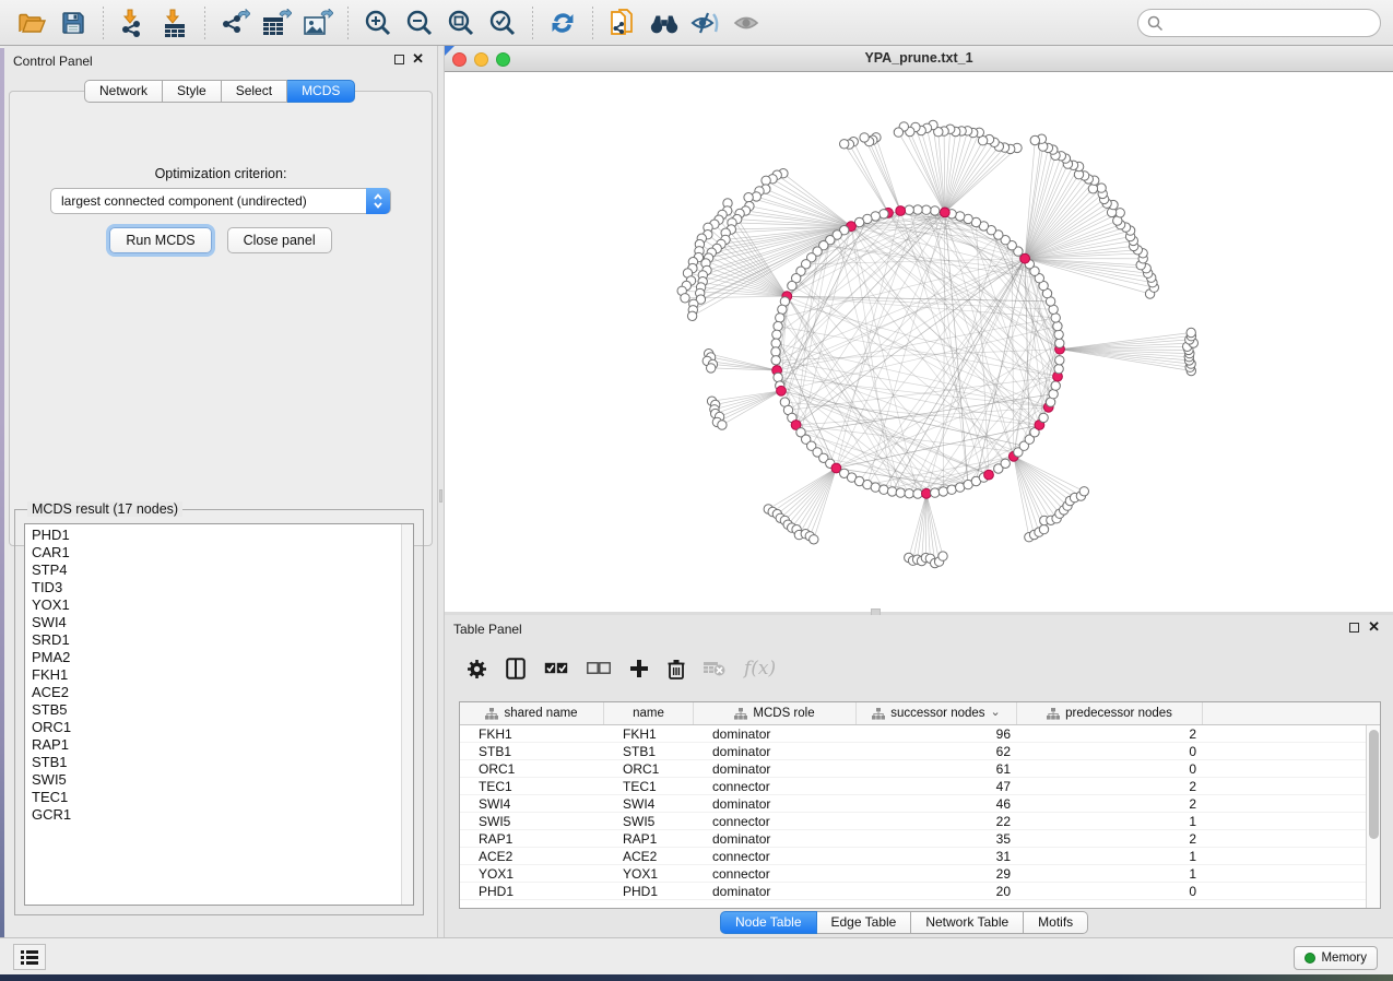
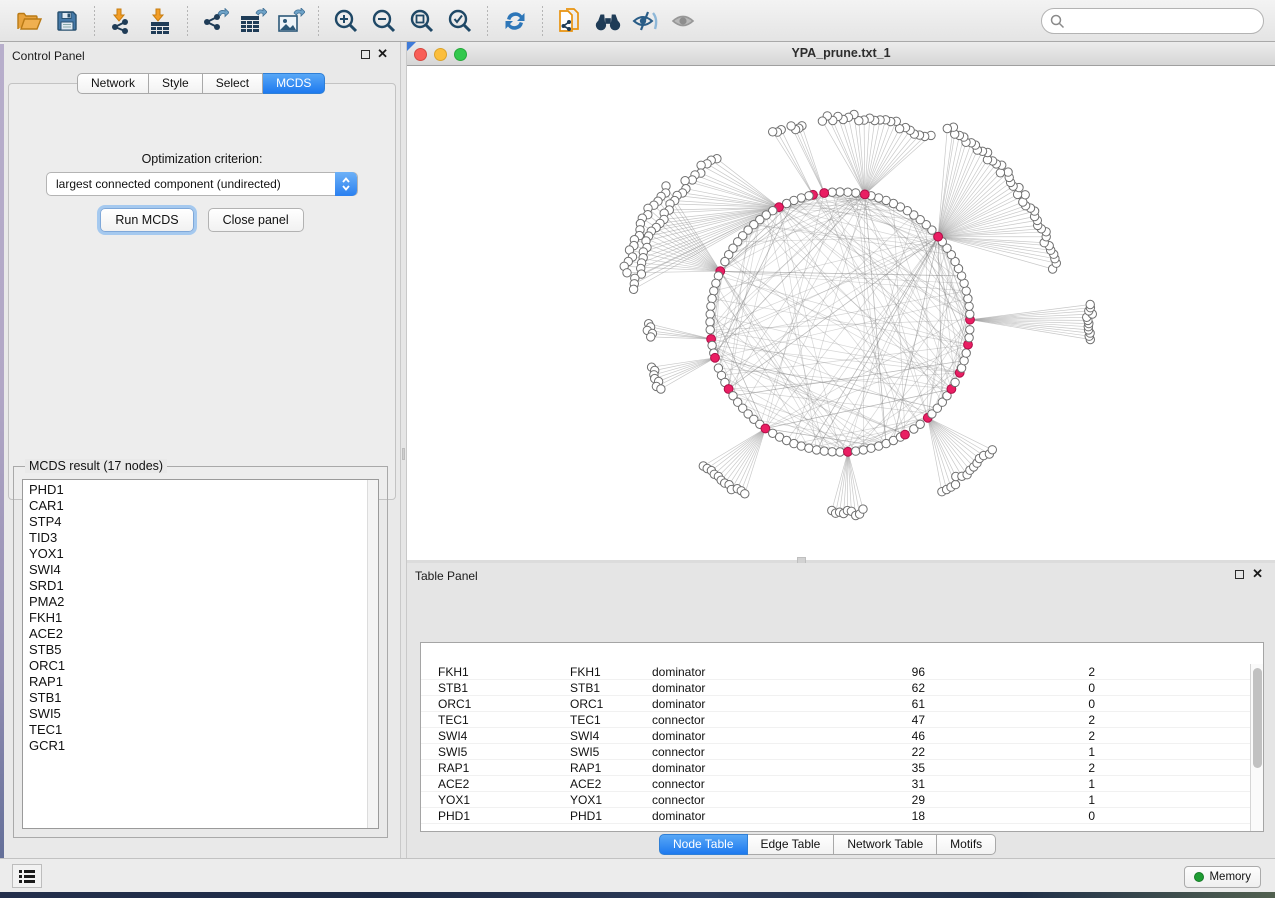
  Control Panel
  ✕
  Network
  Style
  Select
  MCDS
  Optimization criterion:
  largest connected component (undirected)
  Run MCDS
  Close panel
  MCDS result (17 nodes)
  PHD1
  CAR1
  STP4
  TID3
  YOX1
  SWI4
  SRD1
  PMA2
  FKH1
  ACE2
  STB5
  ORC1
  RAP1
  STB1
  SWI5
  TEC1
  GCR1
  YPA_prune.txt_1
  Table Panel
  ✕
- f(x)
- shared name
- name
- MCDS role
- successor nodes
- ⌄
- predecessor nodes
  FKH1
  FKH1
  dominator
  96
  2
  STB1
  STB1
  dominator
  62
  0
  ORC1
  ORC1
  dominator
  61
  0
  TEC1
  TEC1
  connector
  47
  2
  SWI4
  SWI4
  dominator
  46
  2
  SWI5
  SWI5
  connector
  22
  1
  RAP1
  RAP1
  dominator
  35
  2
  ACE2
  ACE2
  connector
  31
  1
  YOX1
  YOX1
  connector
  29
  1
  PHD1
  PHD1
  dominator
- 20
+ 18
  0
  Node Table
  Edge Table
  Network Table
  Motifs
  Memory
